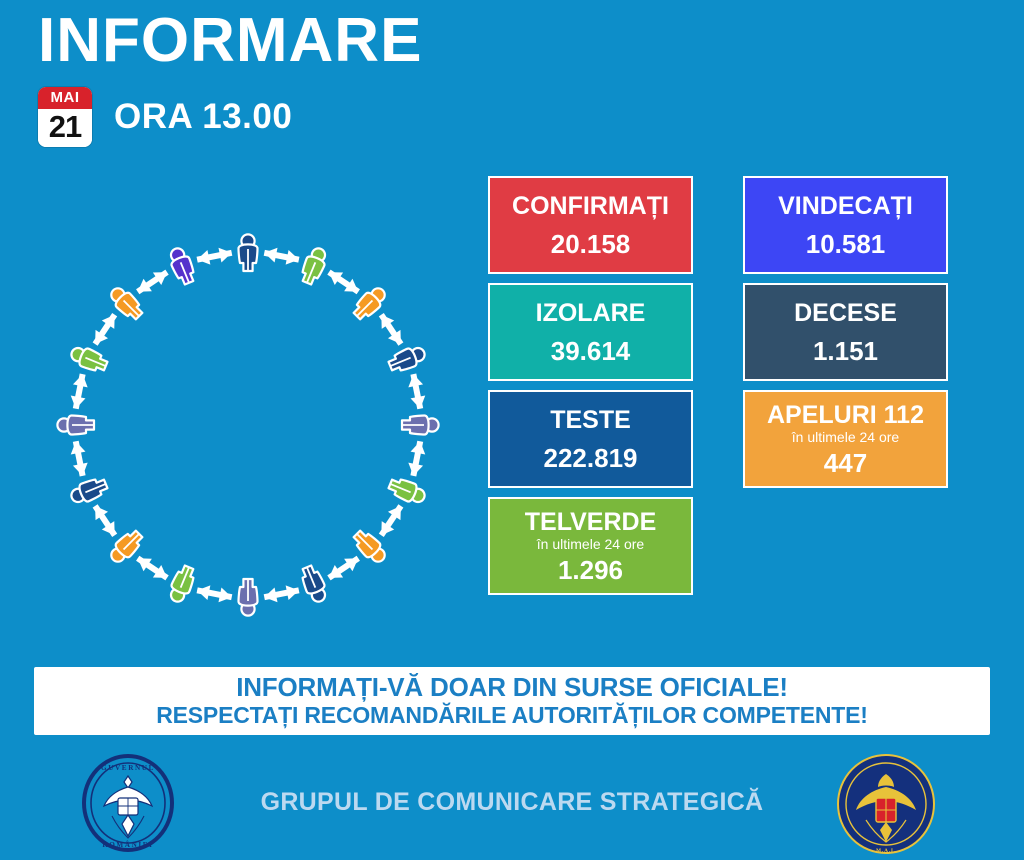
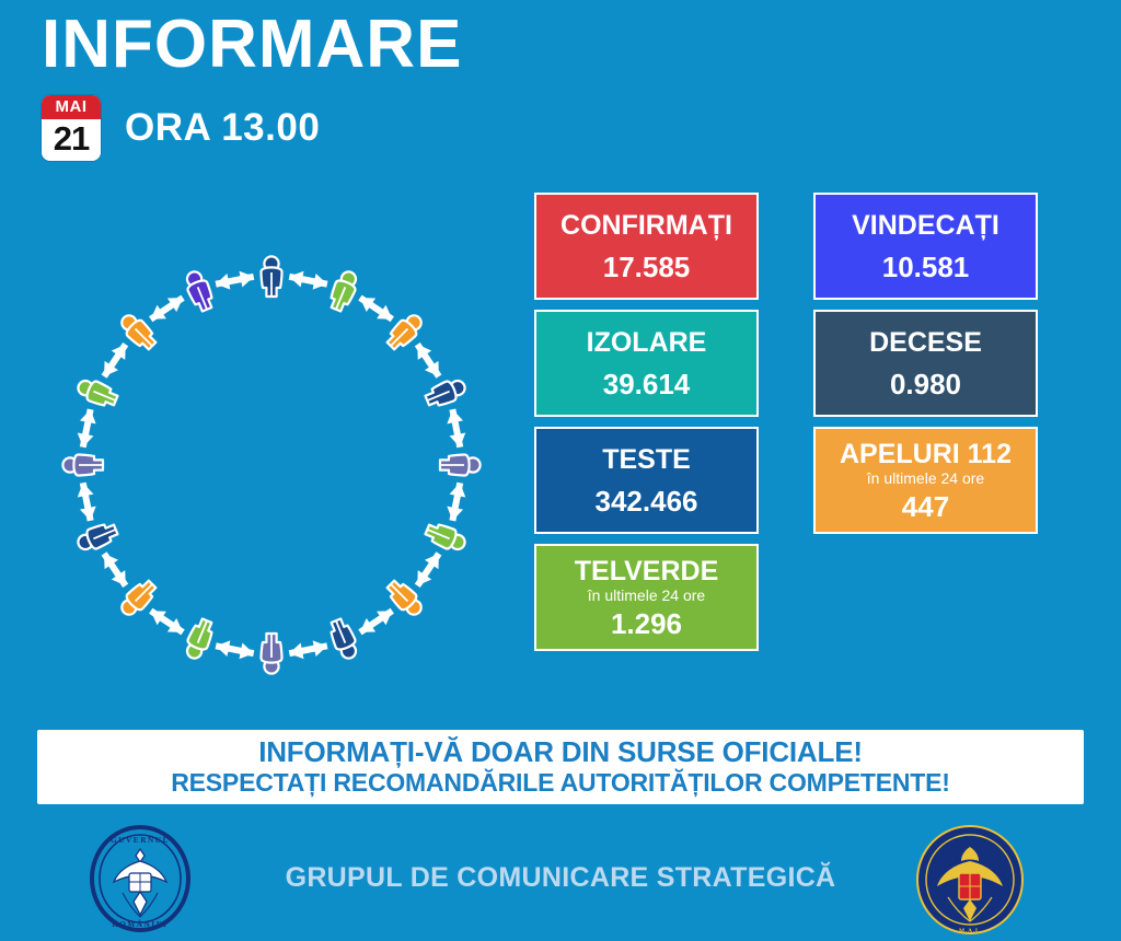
  INFORMARE
  MAI
  21
  ORA 13.00
  CONFIRMAȚI
- 20.158
+ 17.585
  VINDECAȚI
  10.581
  IZOLARE
  39.614
  DECESE
- 1.151
+ 0.980
  TESTE
- 222.819
+ 342.466
  APELURI 112
  în ultimele 24 ore
  447
  TELVERDE
  în ultimele 24 ore
  1.296
  INFORMAȚI-VĂ DOAR DIN SURSE OFICIALE!
  RESPECTAȚI RECOMANDĂRILE AUTORITĂȚILOR COMPETENTE!
  GUVERNUL
  ROMÂNIEI
  GRUPUL DE COMUNICARE STRATEGICĂ
